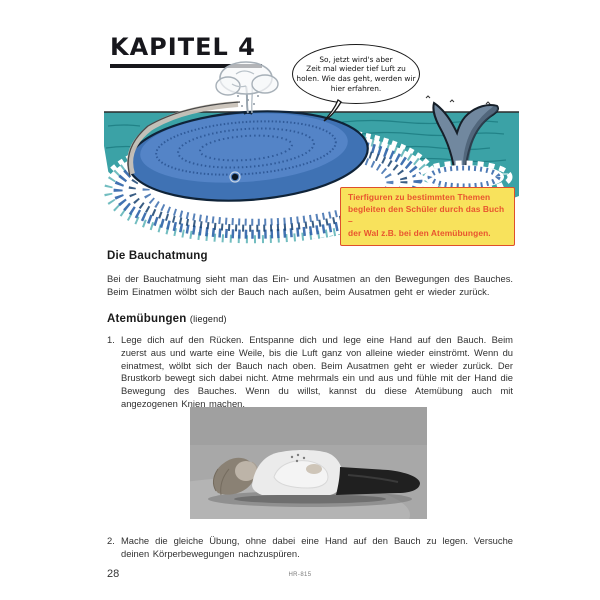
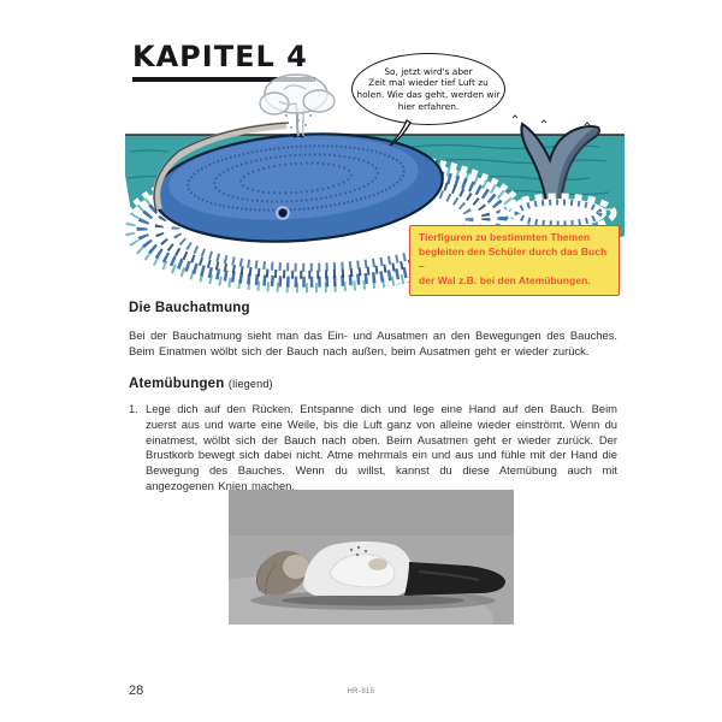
  KAPITEL 4
  So, jetzt wird's aber
  Zeit mal wieder tief Luft zu
  holen. Wie das geht, werden wir
  hier erfahren.
  Tierfiguren zu bestimmten Themen
  begleiten den Schüler durch das Buch –
  der Wal z.B. bei den Atemübungen.
  Die Bauchatmung
  Bei der Bauchatmung sieht man das Ein- und Ausatmen an den Bewegungen des Bauches. Beim Einatmen wölbt sich der Bauch nach außen, beim Ausatmen geht er wieder zurück.
  Atemübungen (liegend)
  1.
  Lege dich auf den Rücken. Entspanne dich und lege eine Hand auf den Bauch. Beim zuerst aus und warte eine Weile, bis die Luft ganz von alleine wieder einströmt. Wenn du einatmest, wölbt sich der Bauch nach oben. Beim Ausatmen geht er wieder zurück. Der Brustkorb bewegt sich dabei nicht. Atme mehrmals ein und aus und fühle mit der Hand die Bewegung des Bauches. Wenn du willst, kannst du diese Atemübung auch mit angezogenen Knien machen.
- 2.
- Mache die gleiche Übung, ohne dabei eine Hand auf den Bauch zu legen. Versuche deinen Körperbewegungen nachzuspüren.
  28
